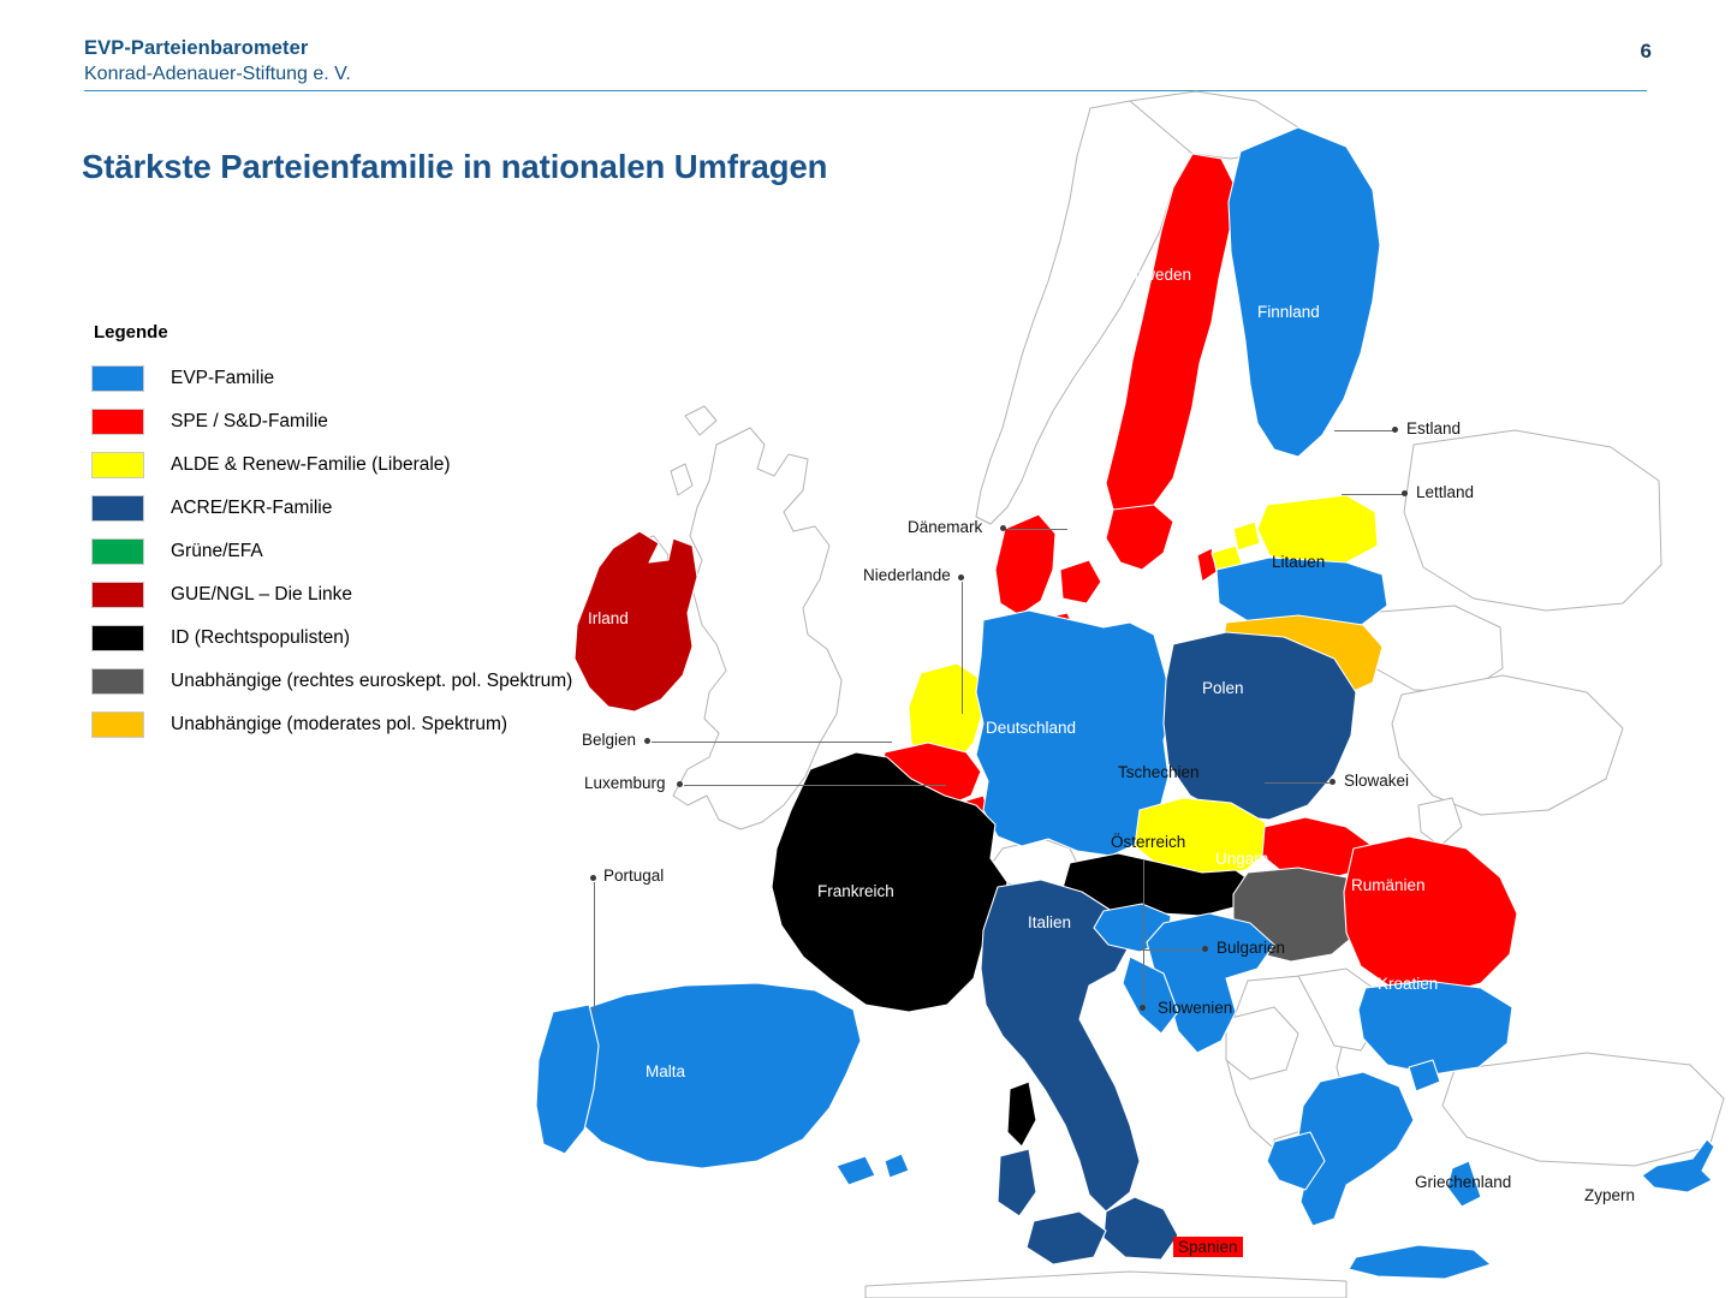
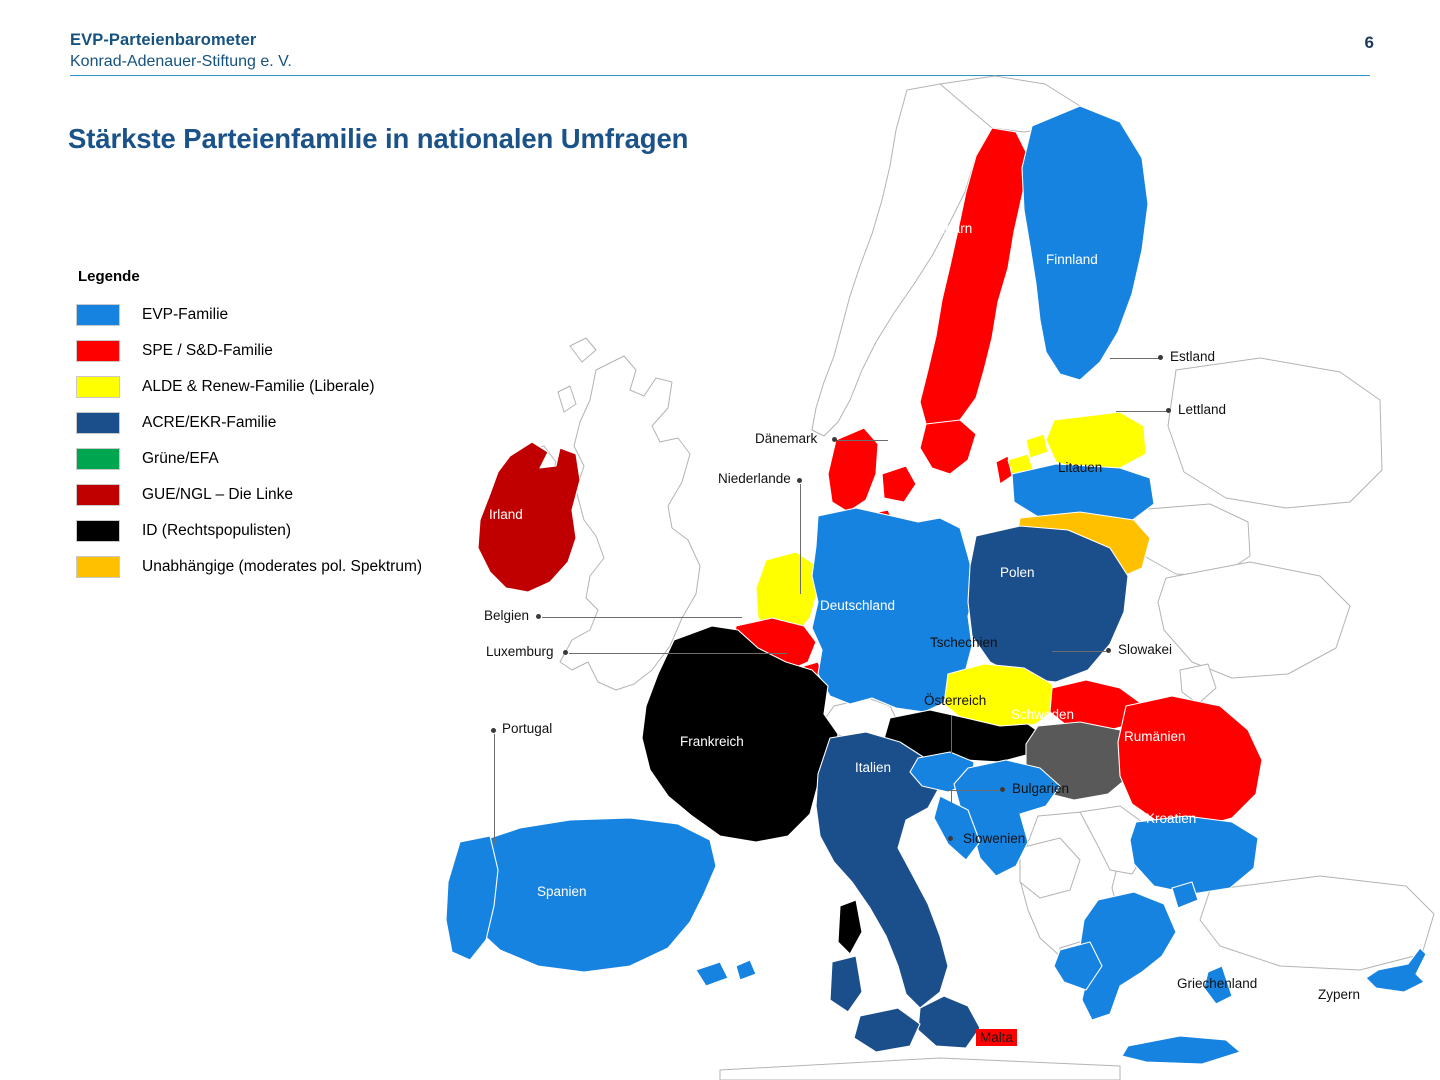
  EVP-Parteienbarometer
  Konrad-Adenauer-Stiftung e. V.
  6
  Stärkste Parteienfamilie in nationalen Umfragen
  Legende
  EVP-Familie
  SPE / S&D-Familie
  ALDE & Renew-Familie (Liberale)
  ACRE/EKR-Familie
  Grüne/EFA
  GUE/NGL – Die Linke
  ID (Rechtspopulisten)
- Unabhängige (rechtes euroskept. pol. Spektrum)
  Unabhängige (moderates pol. Spektrum)
- Schweden
+ Ungarn
  Finnland
  Estland
  Lettland
  Litauen
  Dänemark
  Irland
  Niederlande
  Belgien
  Luxemburg
  Deutschland
  Polen
  Tschechien
  Slowakei
  Österreich
- Ungarn
+ Schweden
  Rumänien
  Kroatien
  Frankreich
  Portugal
- Malta
+ Spanien
  Italien
  Slowenien
  Bulgarien
  Griechenland
  Zypern
- Spanien
+ Malta
